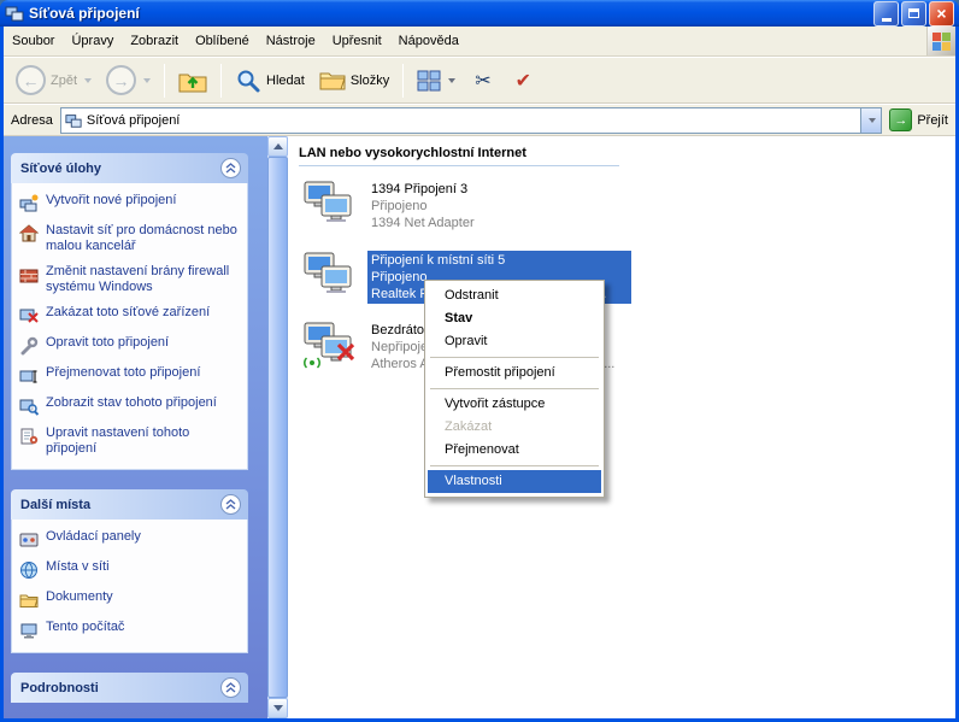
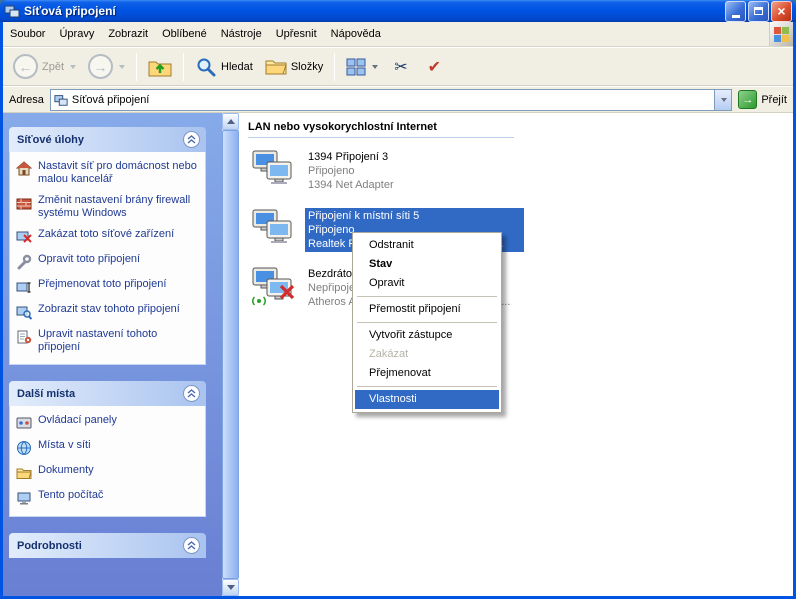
  Síťová připojení
  ×
  Soubor
  Úpravy
  Zobrazit
  Oblíbené
  Nástroje
  Upřesnit
  Nápověda
  ←
  Zpět
  →
  Hledat
  Složky
  ✂
  ✔
  Adresa
  Síťová připojení
  →
  Přejít
  Síťové úlohy
- Vytvořit nové připojení
  Nastavit síť pro domácnost nebo malou kancelář
  Změnit nastavení brány firewall systému Windows
  Zakázat toto síťové zařízení
  Opravit toto připojení
  Přejmenovat toto připojení
  Zobrazit stav tohoto připojení
  Upravit nastavení tohoto připojení
  Další místa
  Ovládací panely
  Místa v síti
  Dokumenty
  Tento počítač
  Podrobnosti
  LAN nebo vysokorychlostní Internet
  1394 Připojení 3
  Připojeno
  1394 Net Adapter
  Připojení k místní síti 5
  Připojeno
  Nepřipoj
  Odstranit
  Stav
  Opravit
  Přemostit připojení
  Vytvořit zástupce
  Zakázat
  Přejmenovat
  Vlastnosti
